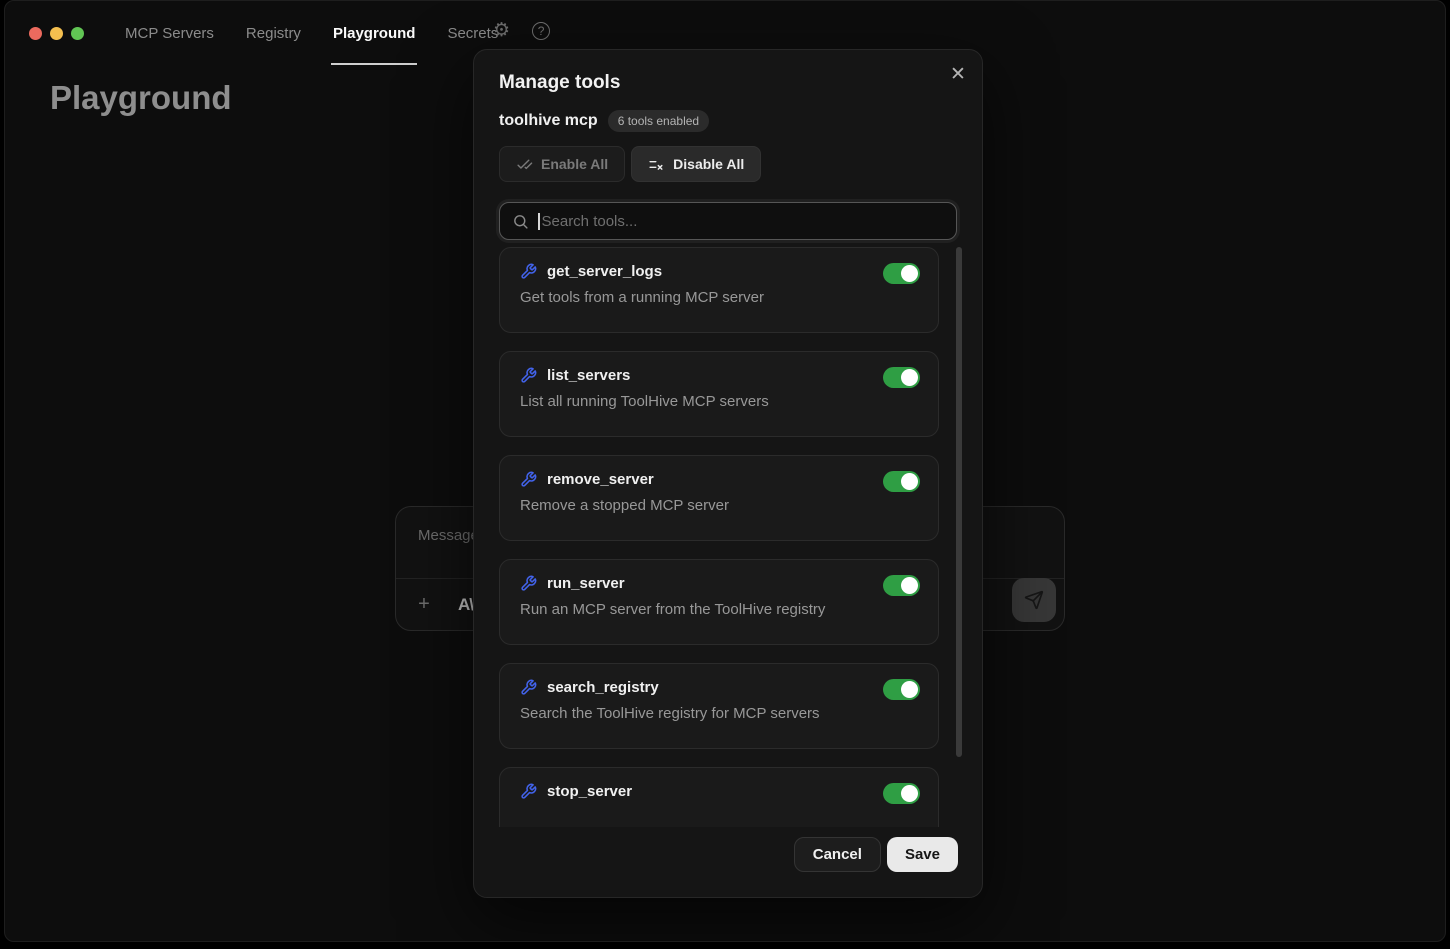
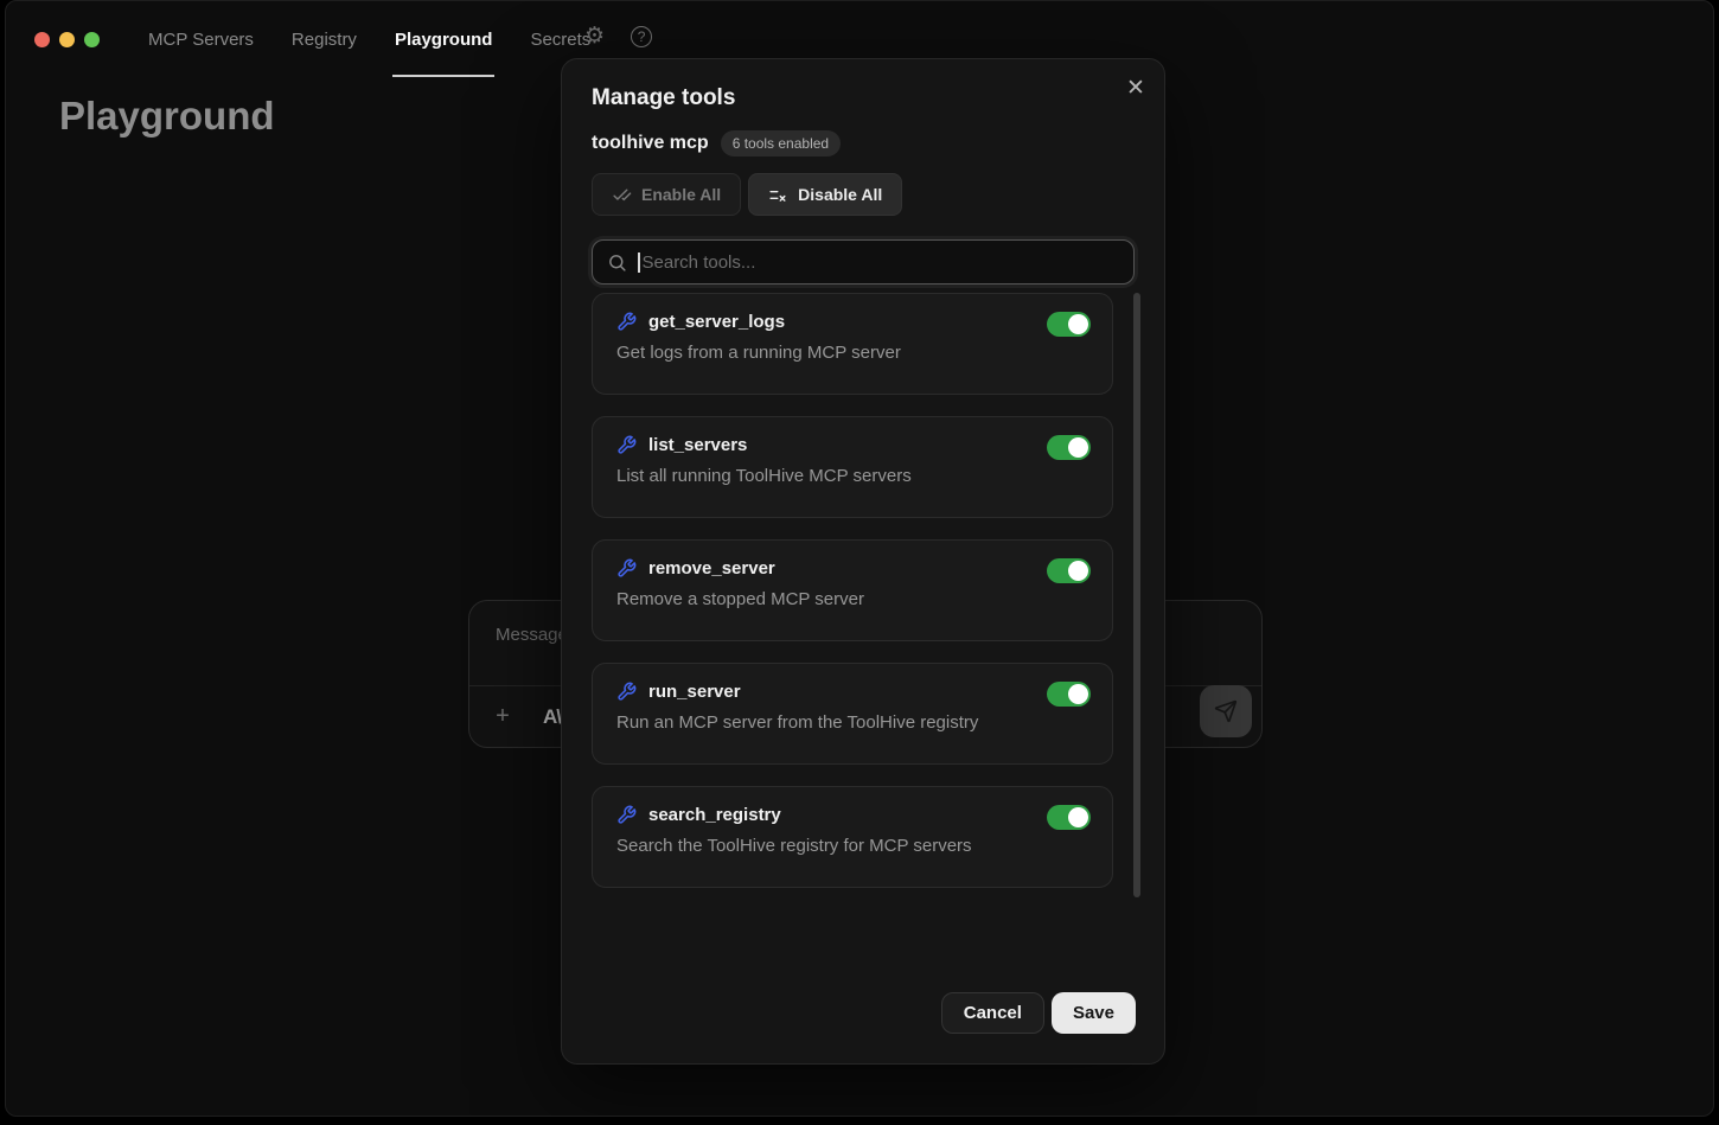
  MCP Servers
  Registry
  Playground
  Secrets
  ⚙
  ?
  Playground
  +
  A\
  Manage tools
  ✕
  toolhive mcp
  6 tools enabled
  Enable All
  Disable All
  Search tools...
  get_server_logs
- Get tools from a running MCP server
+ Get logs from a running MCP server
  list_servers
  List all running ToolHive MCP servers
  remove_server
  Remove a stopped MCP server
  run_server
  Run an MCP server from the ToolHive registry
  search_registry
  Search the ToolHive registry for MCP servers
- stop_server
  Cancel
  Save
